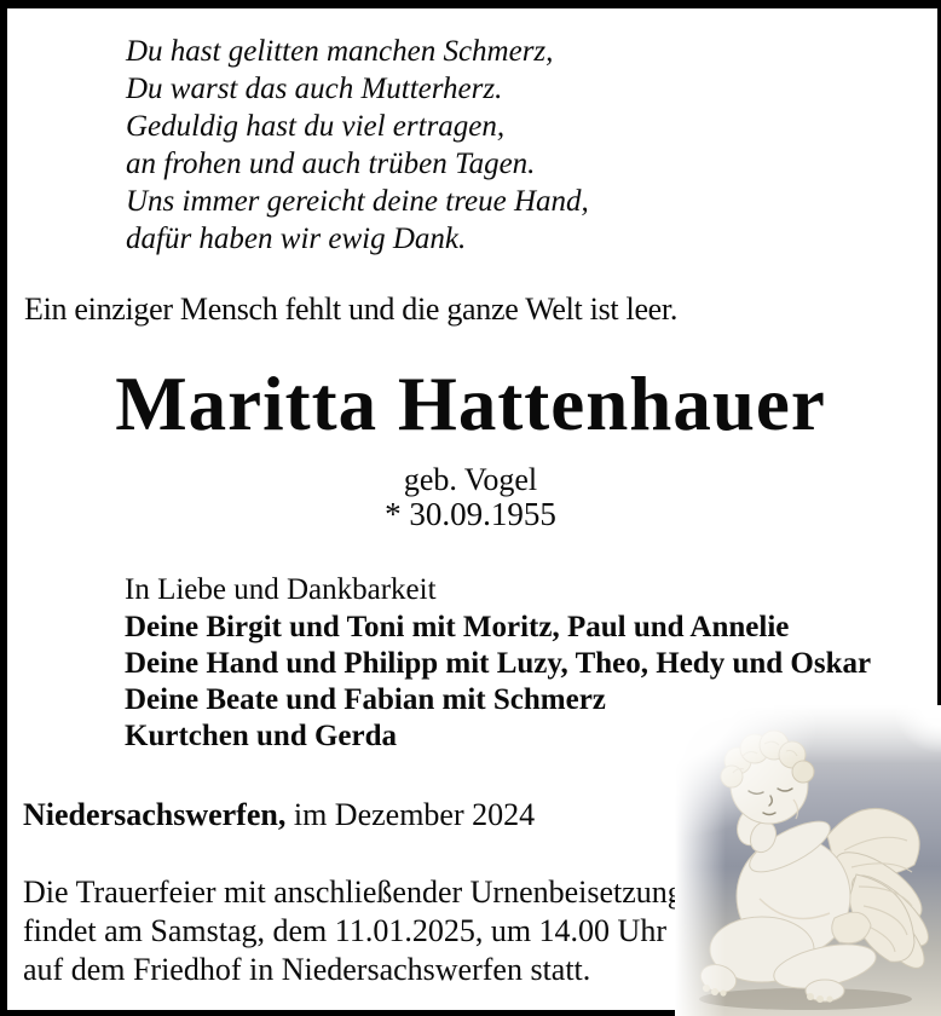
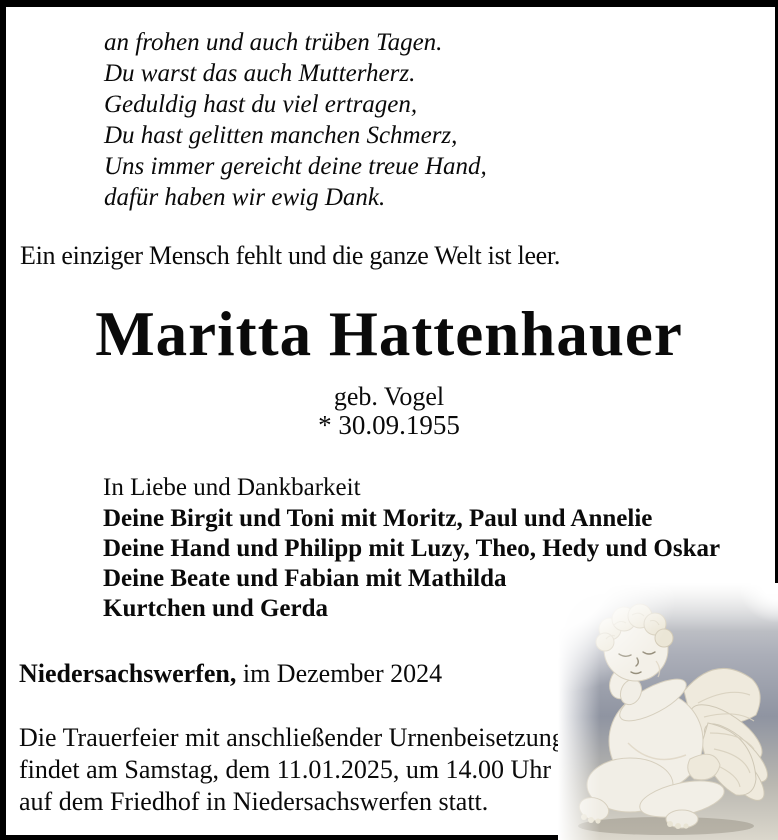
- Du hast gelitten manchen Schmerz,
+ an frohen und auch trüben Tagen.
  Du warst das auch Mutterherz.
  Geduldig hast du viel ertragen,
- an frohen und auch trüben Tagen.
+ Du hast gelitten manchen Schmerz,
  Uns immer gereicht deine treue Hand,
  dafür haben wir ewig Dank.
  Ein einziger Mensch fehlt und die ganze Welt ist leer.
  Maritta Hattenhauer
  geb. Vogel
  * 30.09.1955
  In Liebe und Dankbarkeit
  Deine Birgit und Toni mit Moritz, Paul und Annelie
  Deine Hand und Philipp mit Luzy, Theo, Hedy und Oskar
- Deine Beate und Fabian mit Schmerz
+ Deine Beate und Fabian mit Mathilda
  Kurtchen und Gerda
  Niedersachswerfen, im Dezember 2024
  Die Trauerfeier mit anschließender Urnenbeisetzun
  findet am Samstag, dem 11.01.2025, um 14.00 Uhr
  auf dem Friedhof in Niedersachswerfen statt.
